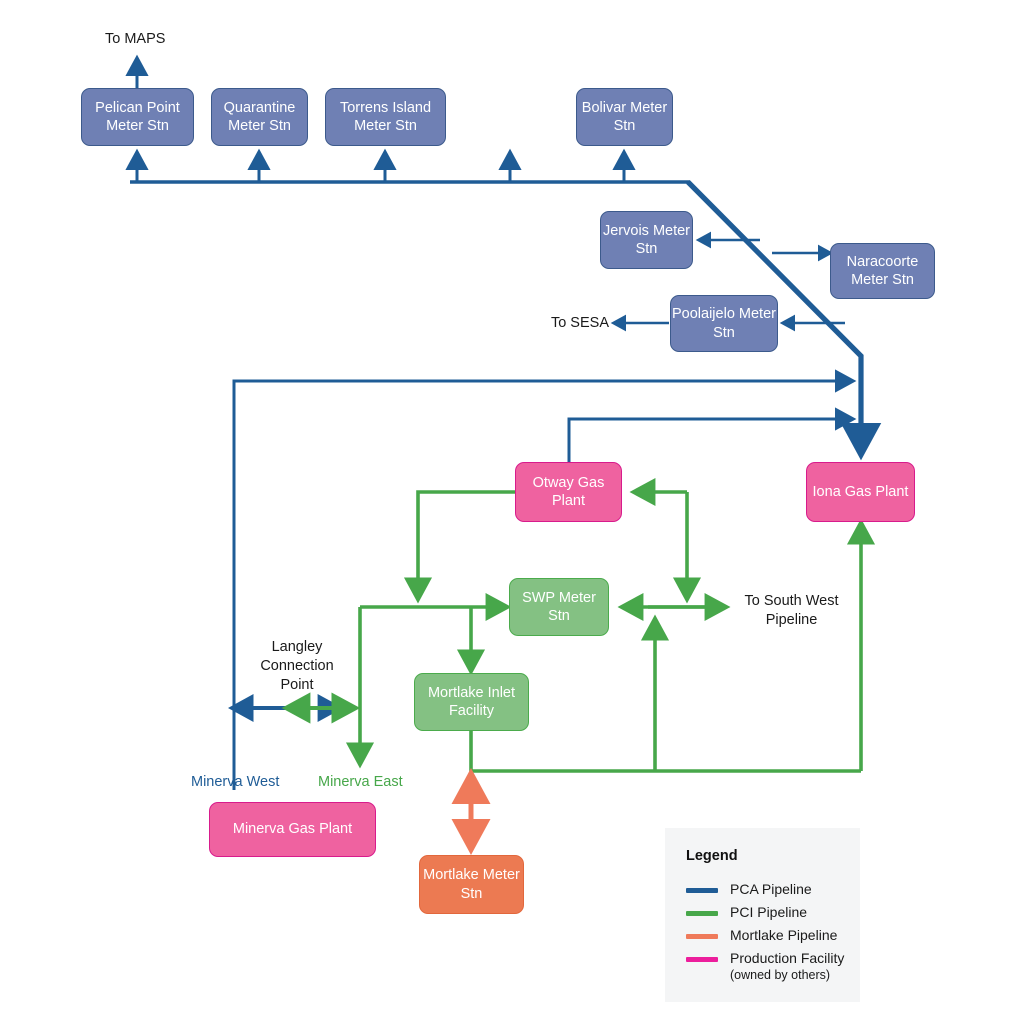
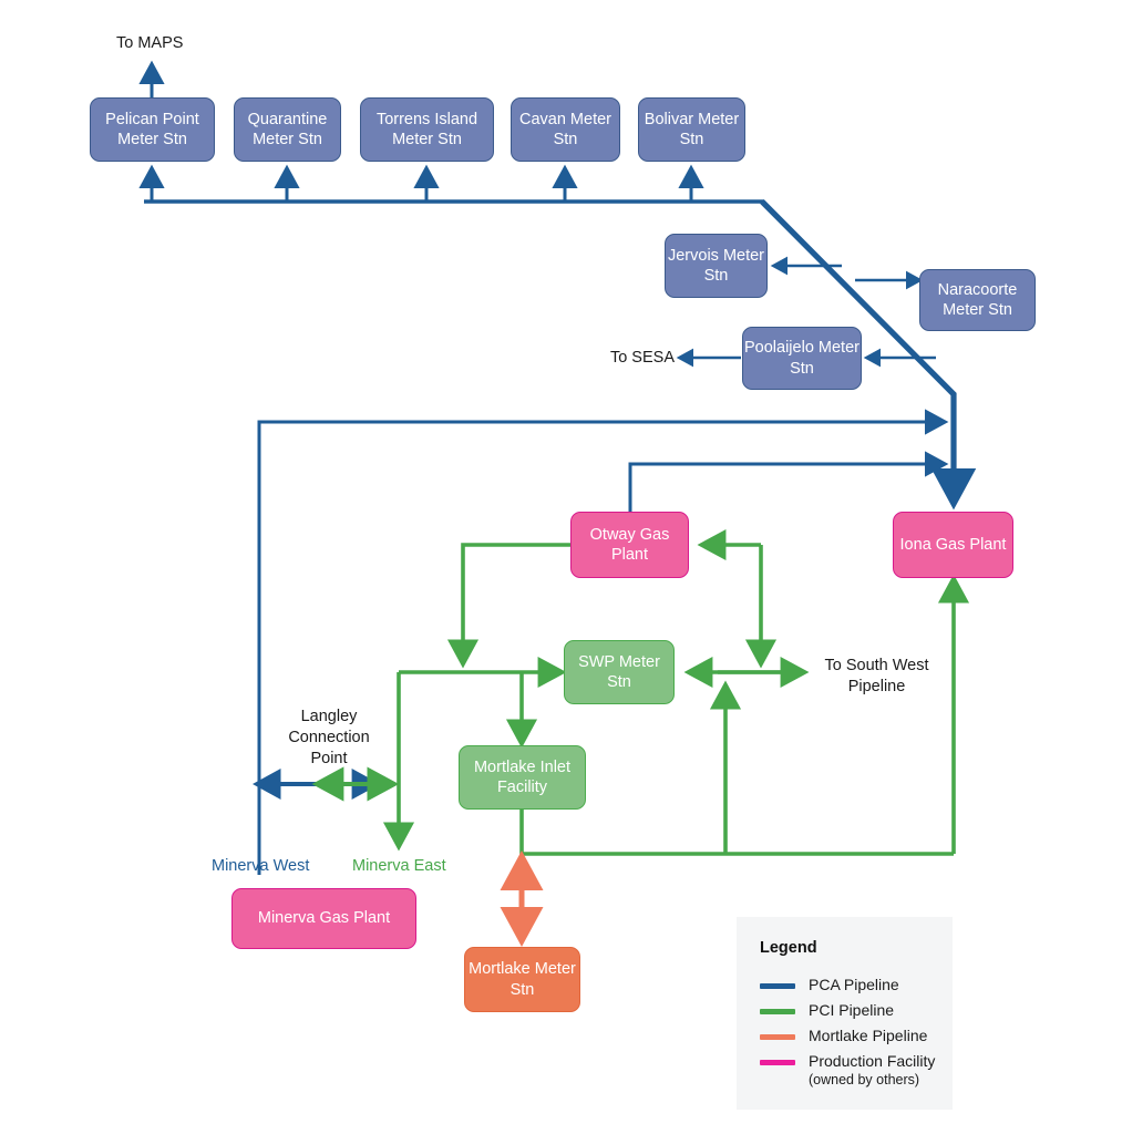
  Pelican Point Meter Stn
  Quarantine Meter Stn
  Torrens Island Meter Stn
+ Cavan Meter Stn
  Bolivar Meter Stn
  Jervois Meter Stn
  Naracoorte Meter Stn
  Poolaijelo Meter Stn
  Otway Gas Plant
  Iona Gas Plant
  SWP Meter Stn
  Mortlake Inlet Facility
  Mortlake Meter Stn
  Minerva Gas Plant
  To MAPS
  To SESA
  To South West
  Pipeline
  Langley
  Connection
  Point
  Minerva West
  Minerva East
  Legend
  PCA Pipeline
  PCI Pipeline
  Mortlake Pipeline
  Production Facility
  (owned by others)
